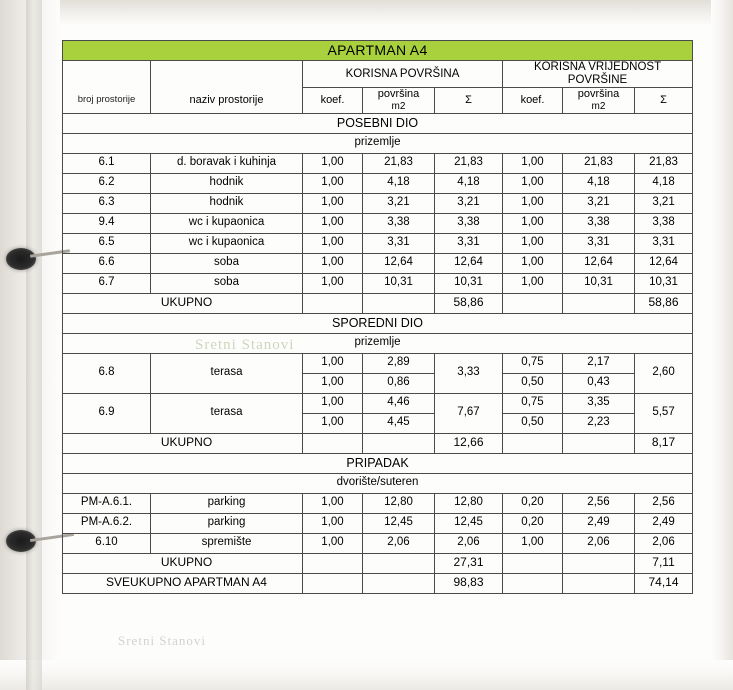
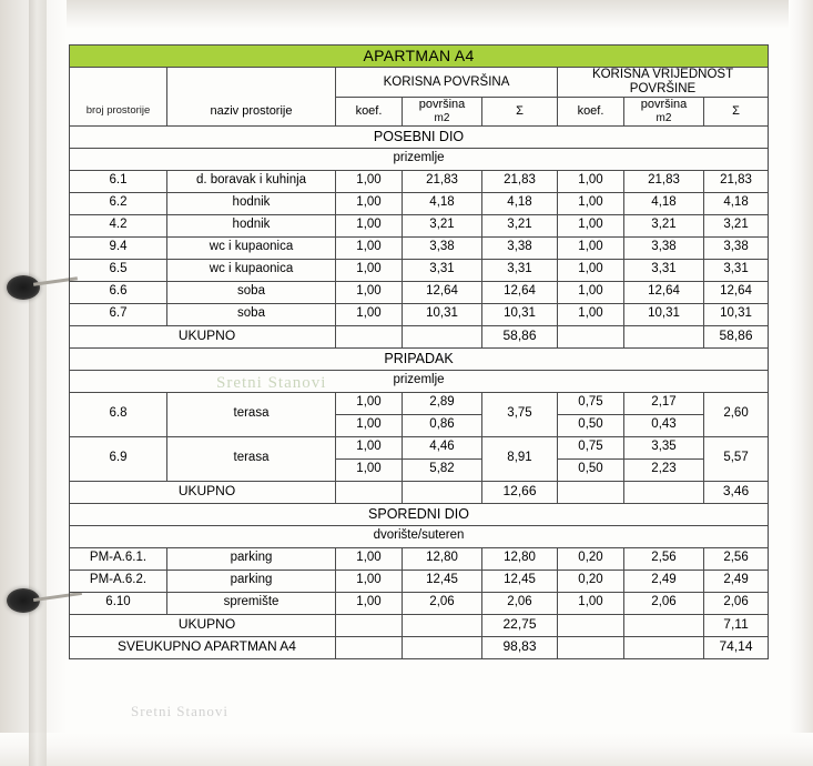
  APARTMAN A4
  		KORISNA POVRŠINA	KORISNA VRIJEDNOST POVRŠINE
  broj prostorije	naziv prostorije	koef.	površina m2	Σ	koef.	površina m2	Σ
  POSEBNI DIO
  prizemlje
  6.1	d. boravak i kuhinja	1,00	21,83	21,83	1,00	21,83	21,83
  6.2	hodnik	1,00	4,18	4,18	1,00	4,18	4,18
- 6.3	hodnik	1,00	3,21	3,21	1,00	3,21	3,21
+ 4.2	hodnik	1,00	3,21	3,21	1,00	3,21	3,21
  9.4	wc i kupaonica	1,00	3,38	3,38	1,00	3,38	3,38
  6.5	wc i kupaonica	1,00	3,31	3,31	1,00	3,31	3,31
  6.6	soba	1,00	12,64	12,64	1,00	12,64	12,64
  6.7	soba	1,00	10,31	10,31	1,00	10,31	10,31
  UKUPNO			58,86			58,86
- SPOREDNI DIO
+ PRIPADAK
  prizemlje
- 6.8	terasa	1,00	2,89	3,33	0,75	2,17	2,60
+ 6.8	terasa	1,00	2,89	3,75	0,75	2,17	2,60
  1,00	0,86	0,50	0,43
- 6.9	terasa	1,00	4,46	7,67	0,75	3,35	5,57
+ 6.9	terasa	1,00	4,46	8,91	0,75	3,35	5,57
- 1,00	4,45	0,50	2,23
+ 1,00	5,82	0,50	2,23
- UKUPNO			12,66			8,17
+ UKUPNO			12,66			3,46
- PRIPADAK
+ SPOREDNI DIO
  dvorište/suteren
  PM-A.6.1.	parking	1,00	12,80	12,80	0,20	2,56	2,56
  PM-A.6.2.	parking	1,00	12,45	12,45	0,20	2,49	2,49
  6.10	spremište	1,00	2,06	2,06	1,00	2,06	2,06
- UKUPNO			27,31			7,11
+ UKUPNO			22,75			7,11
  SVEUKUPNO APARTMAN A4			98,83			74,14
  Sretni Stanovi
  Sretni Stanovi
